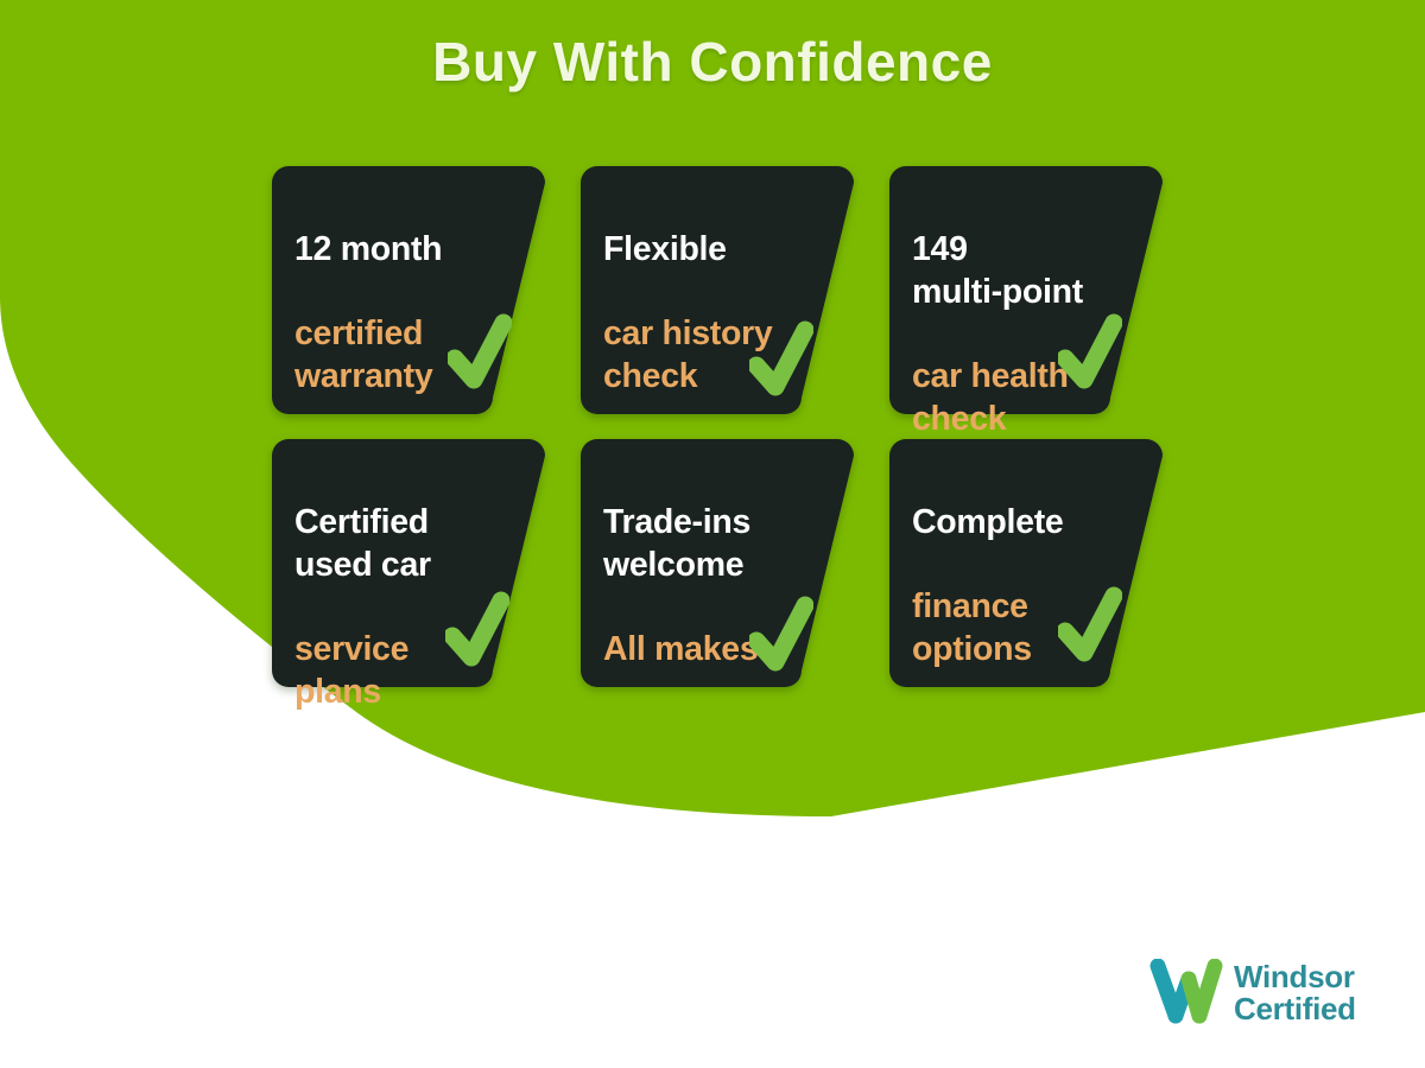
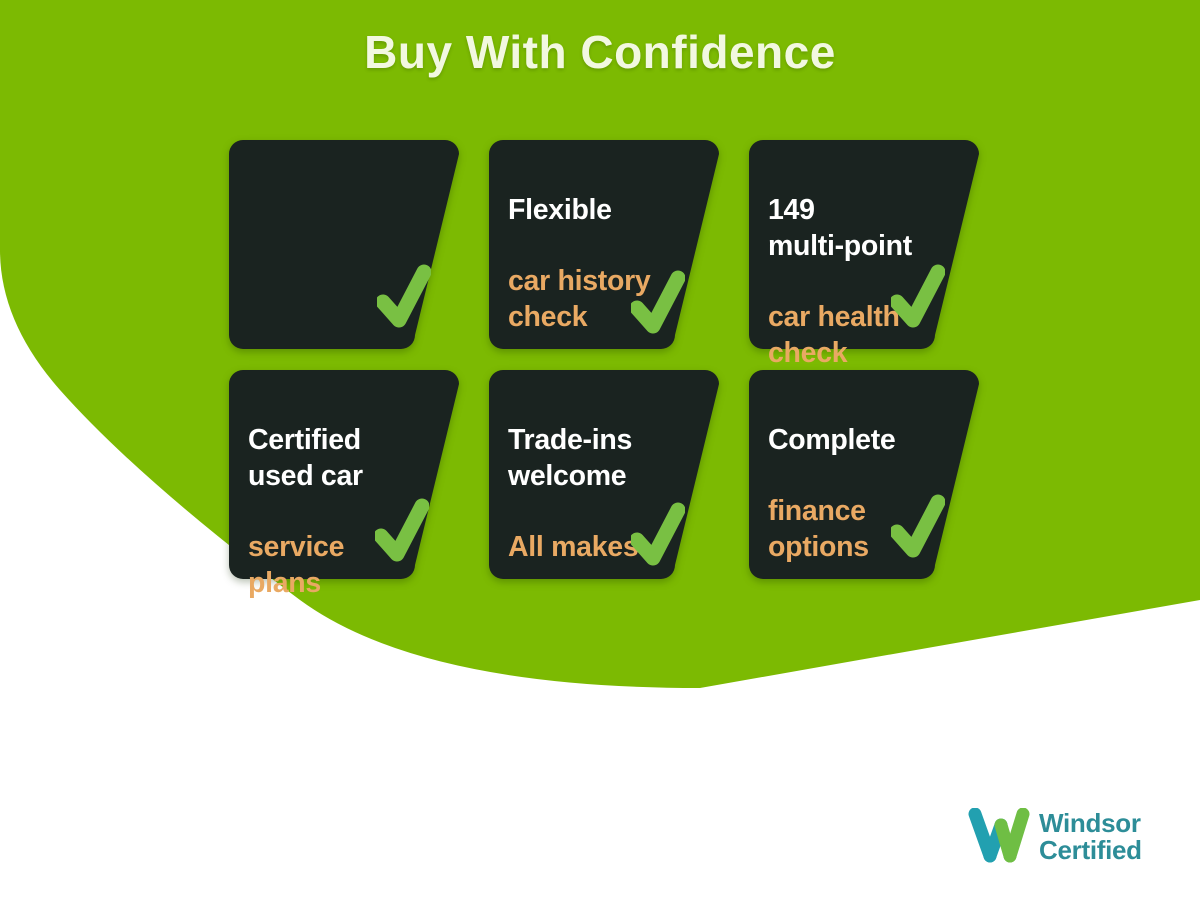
  Buy With Confidence
- 12 month
- certified
- warranty
  Flexible
  car history
  check
  149
  multi-point
  car health
  check
  Certified
  used car
  service
  plans
  Trade-ins
  welcome
  All makes
  Complete
  finance
  options
  Windsor
  Certified
